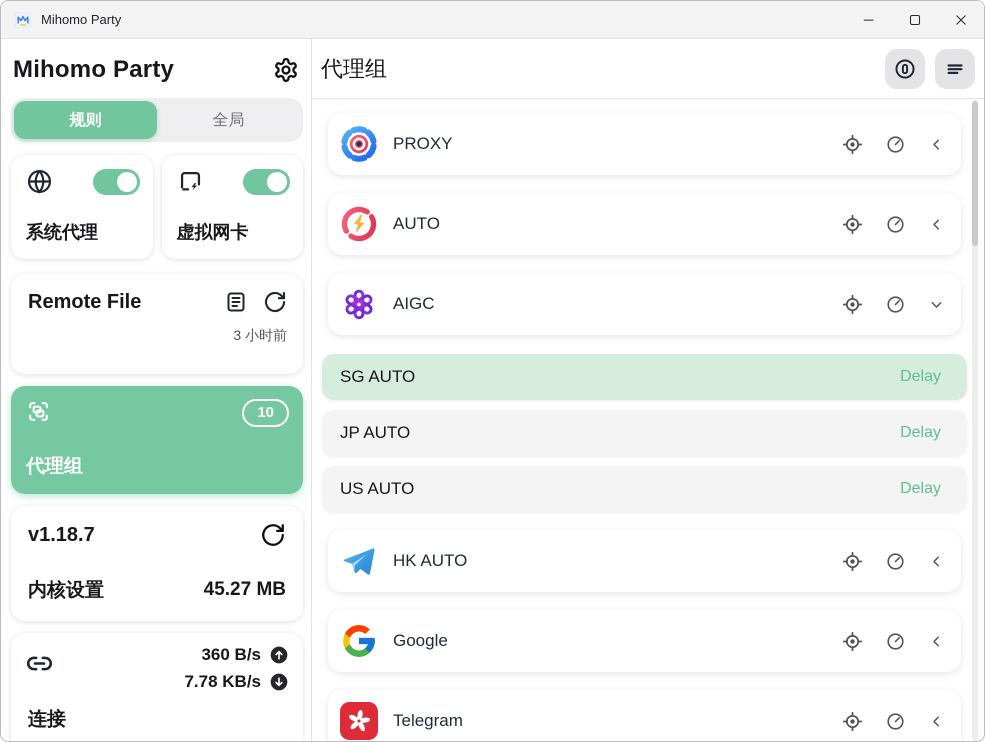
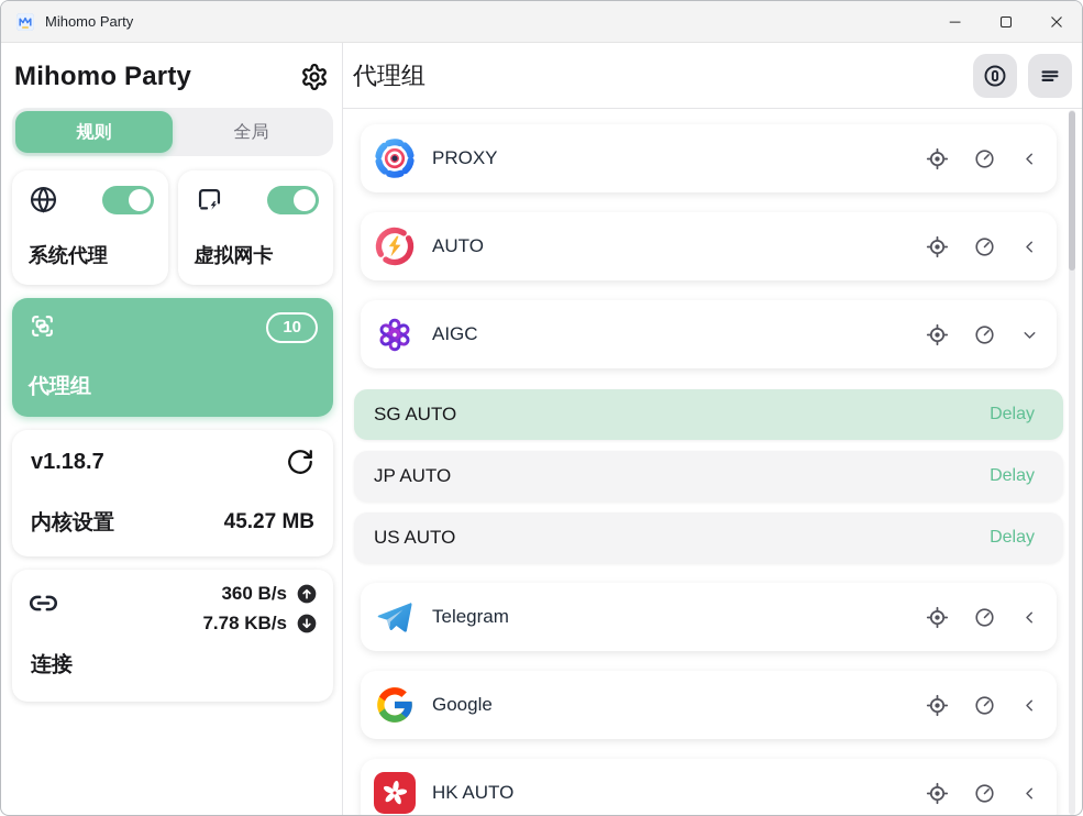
  Mihomo Party
  Mihomo Party
  规则
  全局
  系统代理
  虚拟网卡
- Remote File
- 3 小时前
  10
  代理组
  v1.18.7
  内核设置
  45.27 MB
  360 B/s
  7.78 KB/s
  连接
  代理组
  PROXY
  AUTO
  AIGC
  SG AUTO
  Delay
  JP AUTO
  Delay
  US AUTO
  Delay
- HK AUTO
+ Telegram
  Google
- Telegram
+ HK AUTO
